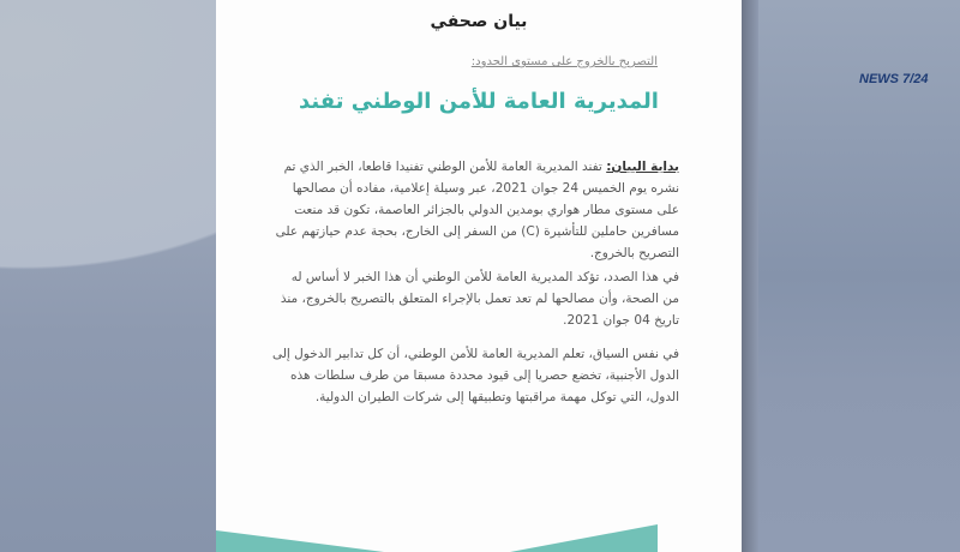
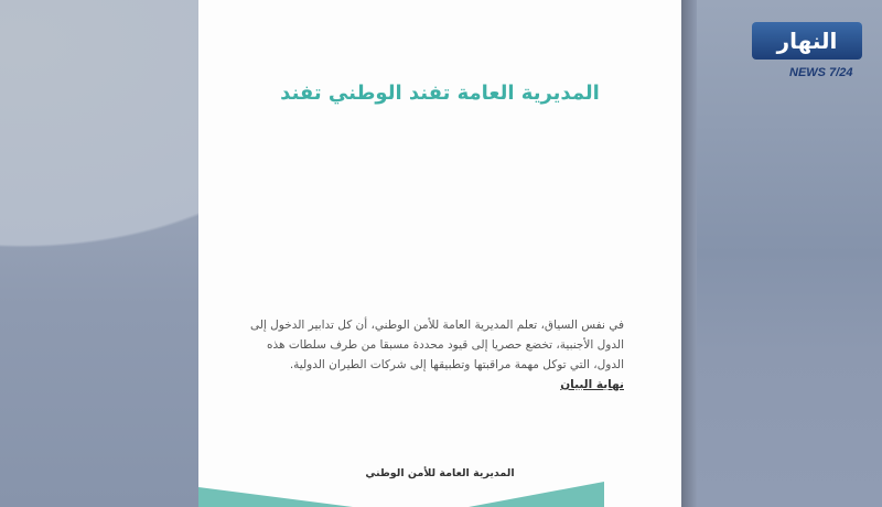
- بيان صحفي
- التصريح بالخروج على مستوى الحدود:
- المديرية العامة للأمن الوطني تفند
+ المديرية العامة تفند الوطني تفند
- بداية البيان: تفند المديرية العامة للأمن الوطني تفنيدا قاطعا، الخبر الذي تم نشره يوم الخميس 24 جوان 2021، عبر وسيلة إعلامية، مفاده أن مصالحها على مستوى مطار هواري بومدين الدولي بالجزائر العاصمة، تكون قد منعت مسافرين حاملين للتأشيرة (C) من السفر إلى الخارج، بحجة عدم حيازتهم على التصريح بالخروج.
- في هذا الصدد، تؤكد المديرية العامة للأمن الوطني أن هذا الخبر لا أساس له من الصحة، وأن مصالحها لم تعد تعمل بالإجراء المتعلق بالتصريح بالخروج، منذ تاريخ 04 جوان 2021.
  في نفس السياق، تعلم المديرية العامة للأمن الوطني، أن كل تدابير الدخول إلى الدول الأجنبية، تخضع حصريا إلى قيود محددة مسبقا من طرف سلطات هذه الدول، التي توكل مهمة مراقبتها وتطبيقها إلى شركات الطيران الدولية.
+ نهاية البيان
+ المديرية العامة للأمن الوطني
+ النهار
  NEWS 7/24
